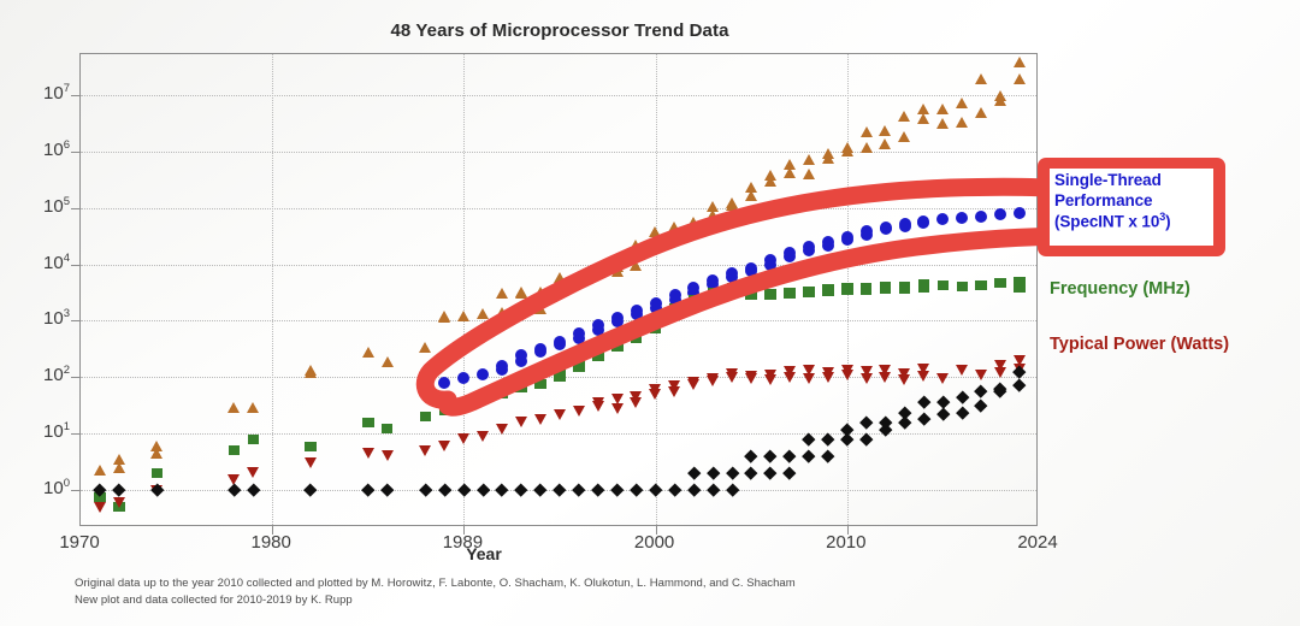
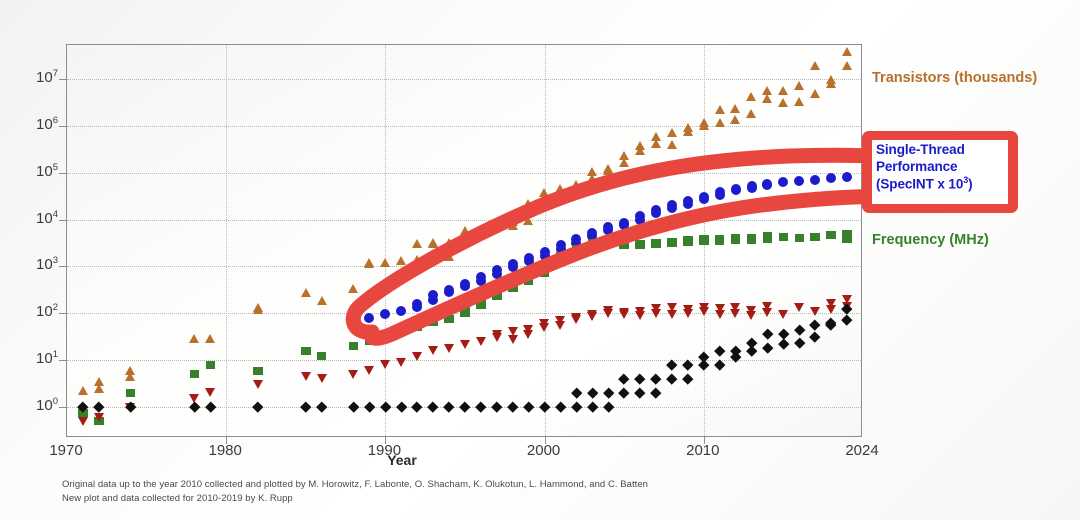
- 48 Years of Microprocessor Trend Data
  100
  101
  102
  103
  104
  105
  106
  107
  1970
  1980
- 1989
+ 1990
  2000
  2010
  2024
  Year
  Single-Thread
  Performance
  (SpecINT x 103)
+ Transistors (thousands)
  Frequency (MHz)
- Typical Power (Watts)
- Original data up to the year 2010 collected and plotted by M. Horowitz, F. Labonte, O. Shacham, K. Olukotun, L. Hammond, and C. Shacham
+ Original data up to the year 2010 collected and plotted by M. Horowitz, F. Labonte, O. Shacham, K. Olukotun, L. Hammond, and C. Batten
  New plot and data collected for 2010-2019 by K. Rupp
